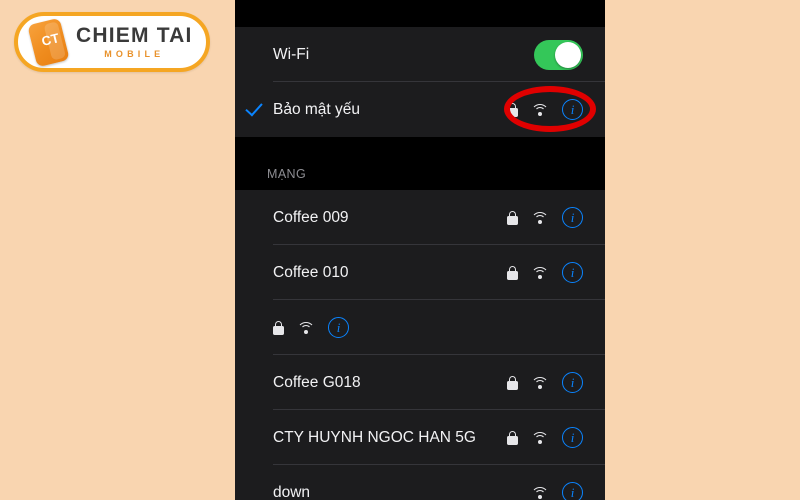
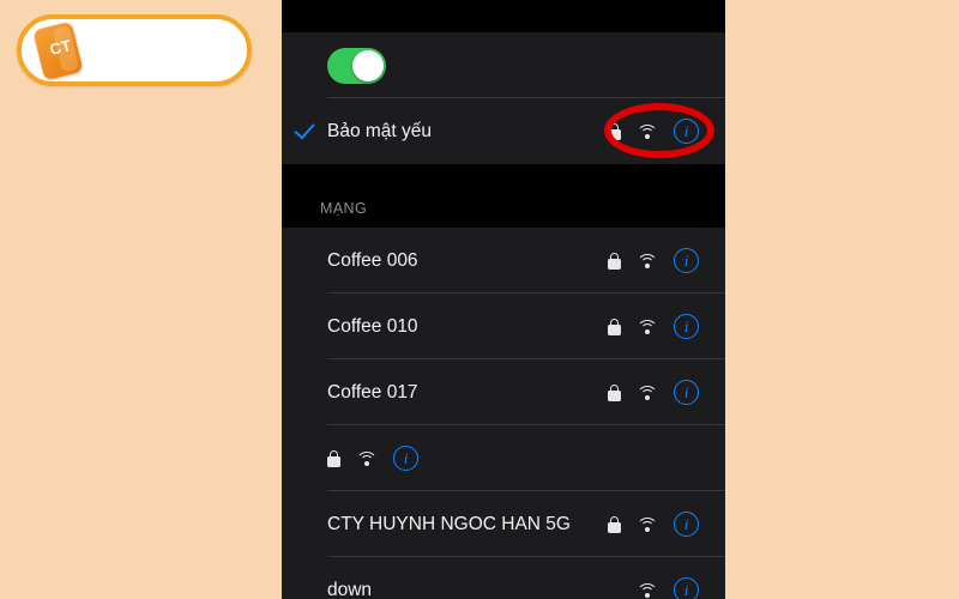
- CHIEM TAI
- MOBILE
- Wi-Fi
  Bảo mật yếu
  i
  MẠNG
- Coffee 009
+ Coffee 006
  i
  Coffee 010
  i
+ Coffee 017
  i
- Coffee G018
  i
  CTY HUYNH NGOC HAN 5G
  i
  down
  i
